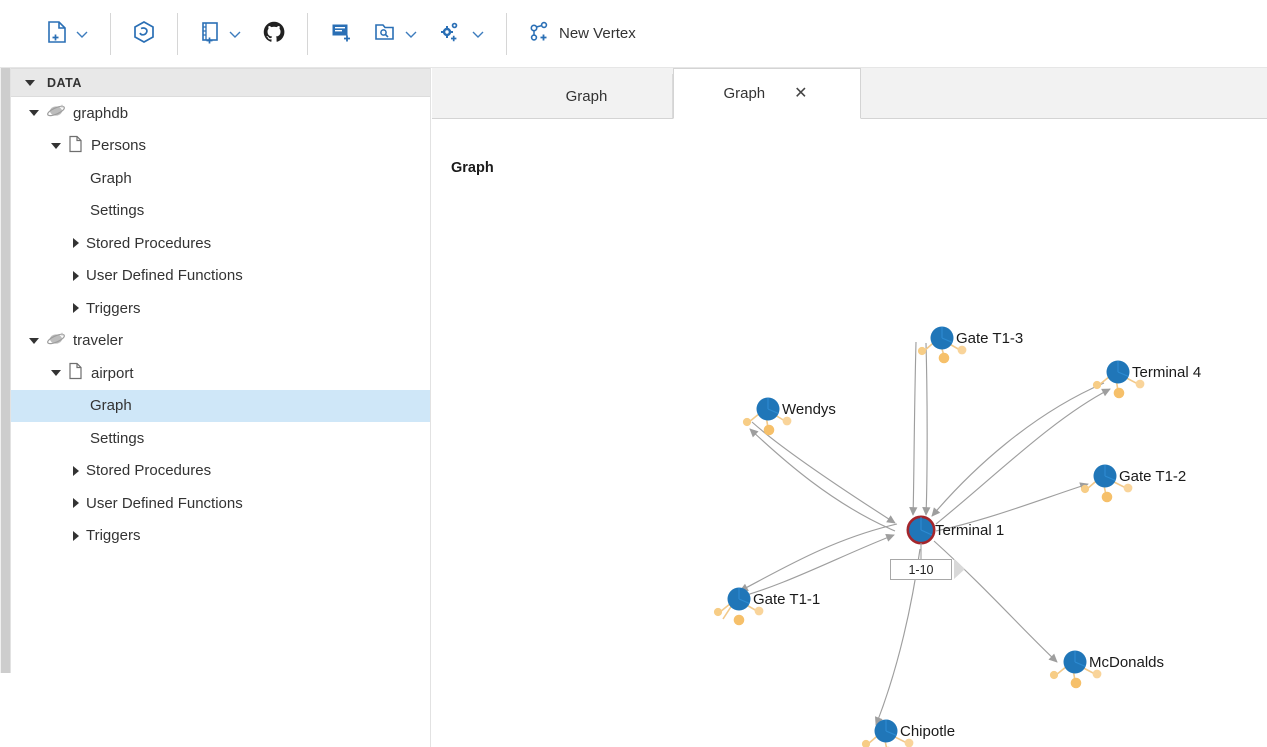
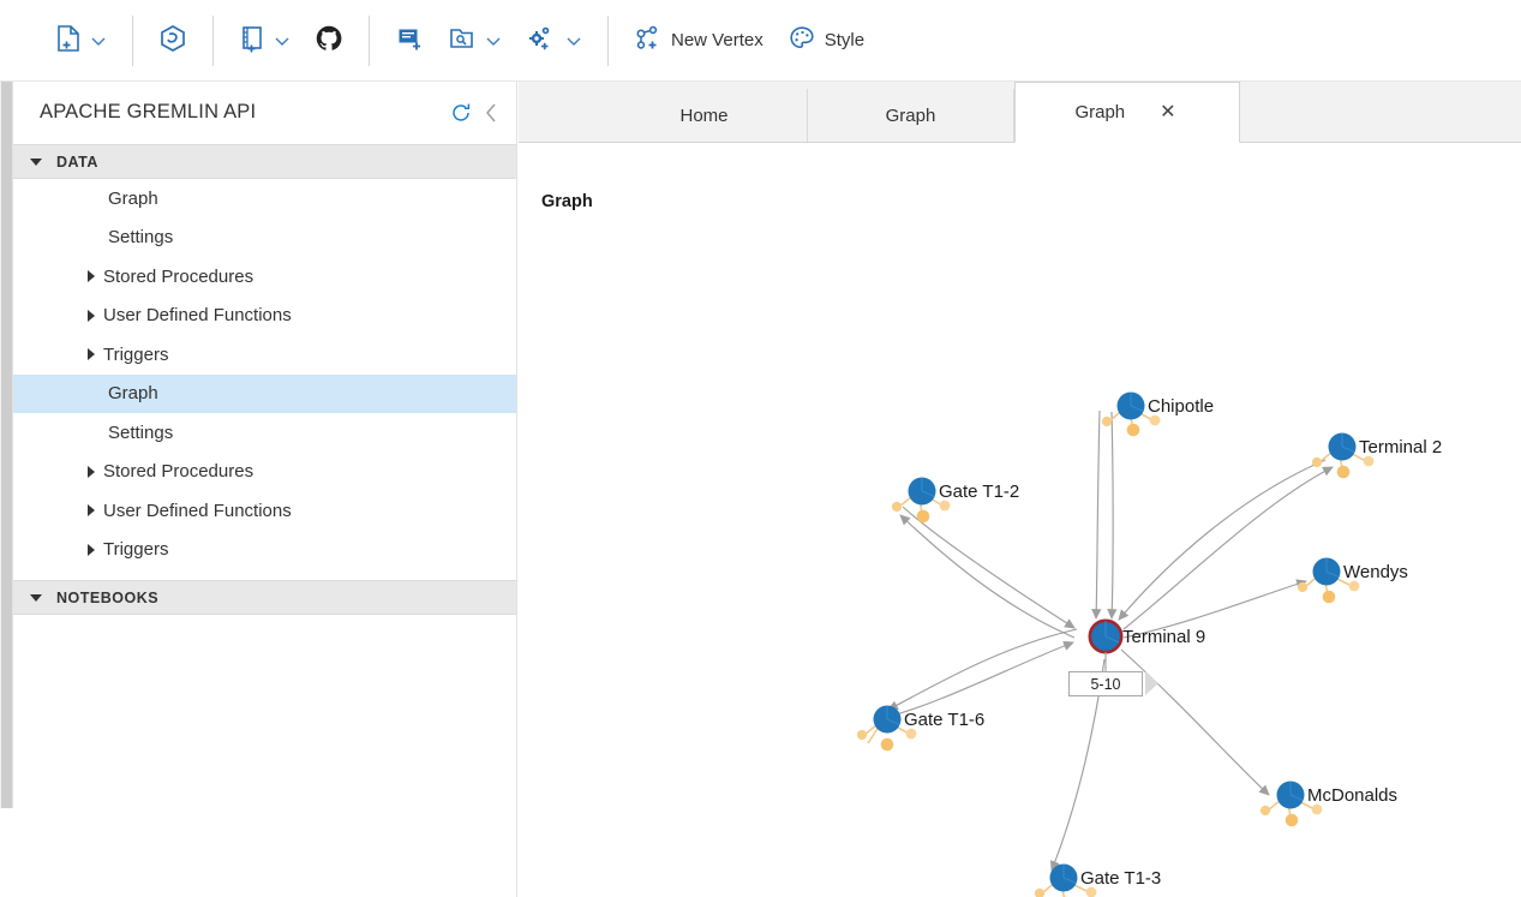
  New Vertex
+ Style
+ APACHE GREMLIN API
  DATA
- graphdb
- Persons
  Graph
  Settings
  Stored Procedures
  User Defined Functions
  Triggers
- traveler
- airport
  Graph
  Settings
  Stored Procedures
  User Defined Functions
  Triggers
+ NOTEBOOKS
+ Home
  Graph
  Graph
  ✕
  Graph
- Gate T1-3
+ Chipotle
- Wendys
+ Gate T1-2
- Terminal 4
+ Terminal 2
- Gate T1-2
+ Wendys
  McDonalds
- Chipotle
+ Gate T1-3
- Gate T1-1
+ Gate T1-6
- Terminal 1
+ Terminal 9
- 1-10
+ 5-10
